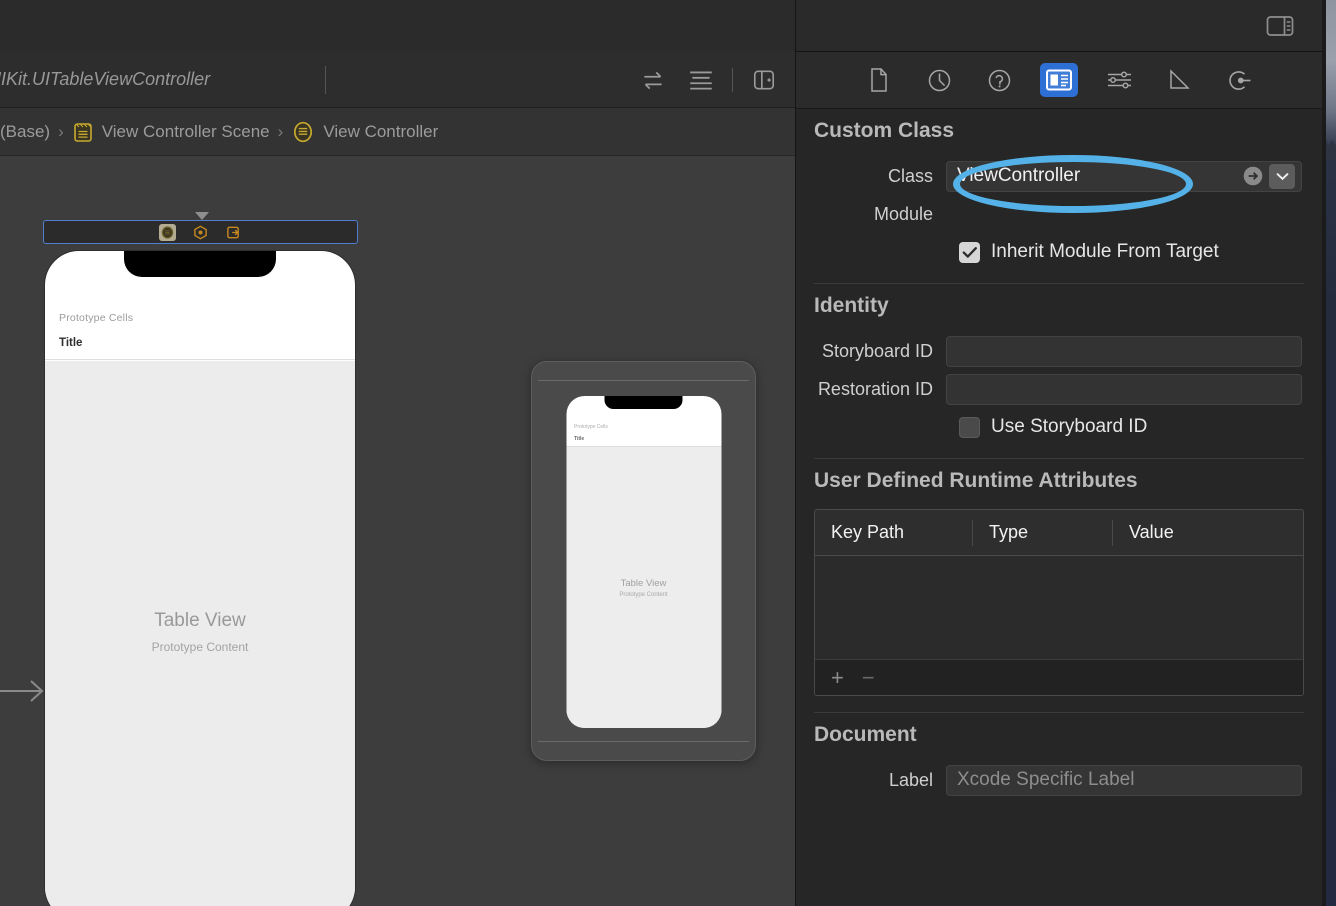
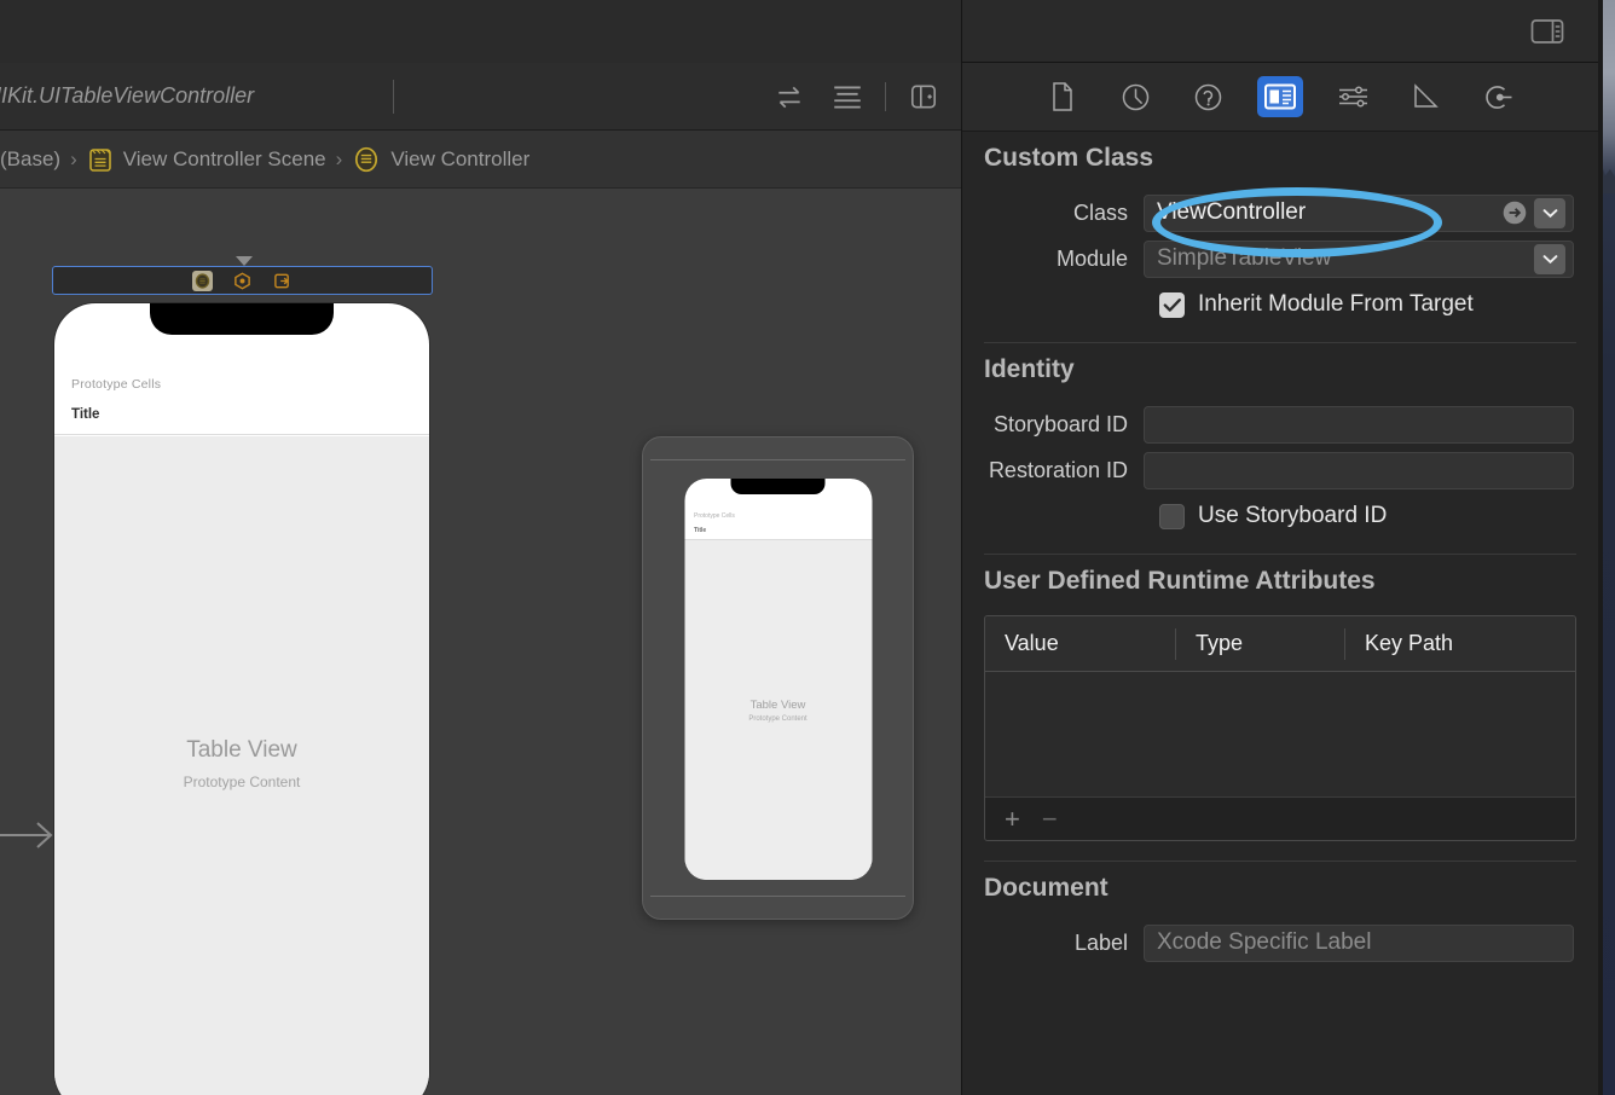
  IKit.UITableViewController
  (Base)
  ›
  View Controller Scene
  ›
  View Controller
  Prototype Cells
  Title
  Table View
  Prototype Content
  Table View
  Custom Class
  Class
  ViewController
  Module
+ SimpleTableView
  Inherit Module From Target
  Identity
  Storyboard ID
  Restoration ID
  Use Storyboard ID
  User Defined Runtime Attributes
- Key Path
+ Value
  Type
- Value
+ Key Path
  +
  −
  Document
  Label
  Xcode Specific Label
